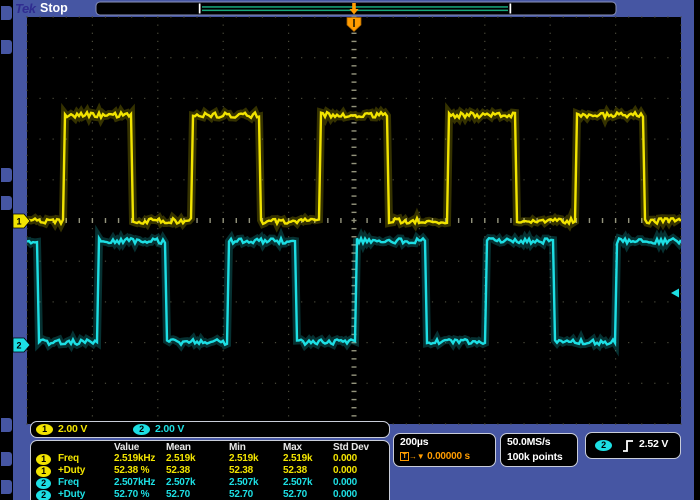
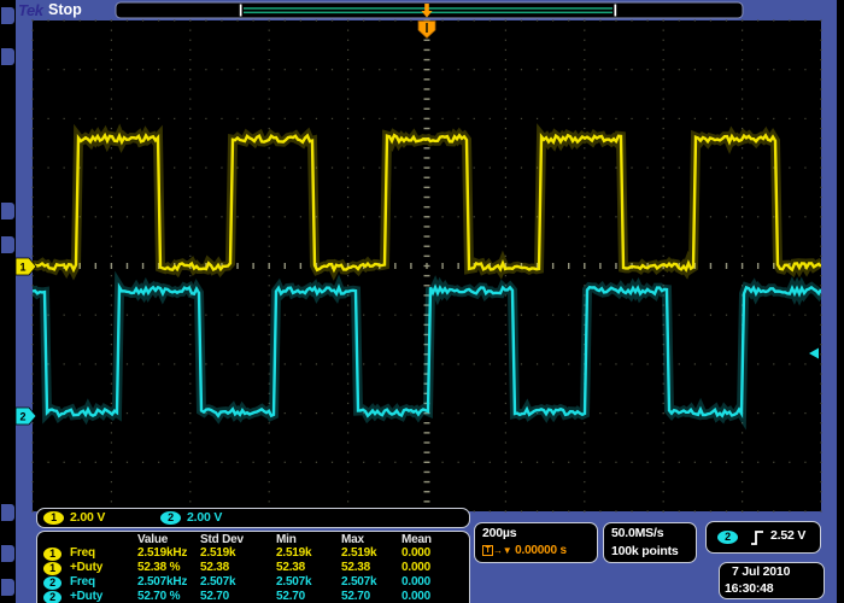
  1
  2
  Tek
  Stop
  1
  2.00 V
  2
  2.00 V
  Value
- Mean
+ Std Dev
  Min
  Max
- Std Dev
+ Mean
  1
  Freq
  2.519kHz
  2.519k
  2.519k
  2.519k
  0.000
  1
  +Duty
  52.38 %
  52.38
  52.38
  52.38
  0.000
  2
  Freq
  2.507kHz
  2.507k
  2.507k
  2.507k
  0.000
  2
  +Duty
  52.70 %
  52.70
  52.70
  52.70
  0.000
  200µs
  →▼ 0.00000 s
  50.0MS/s
  100k points
  2
  2.52 V
+ 7 Jul 2010
+ 16:30:48
